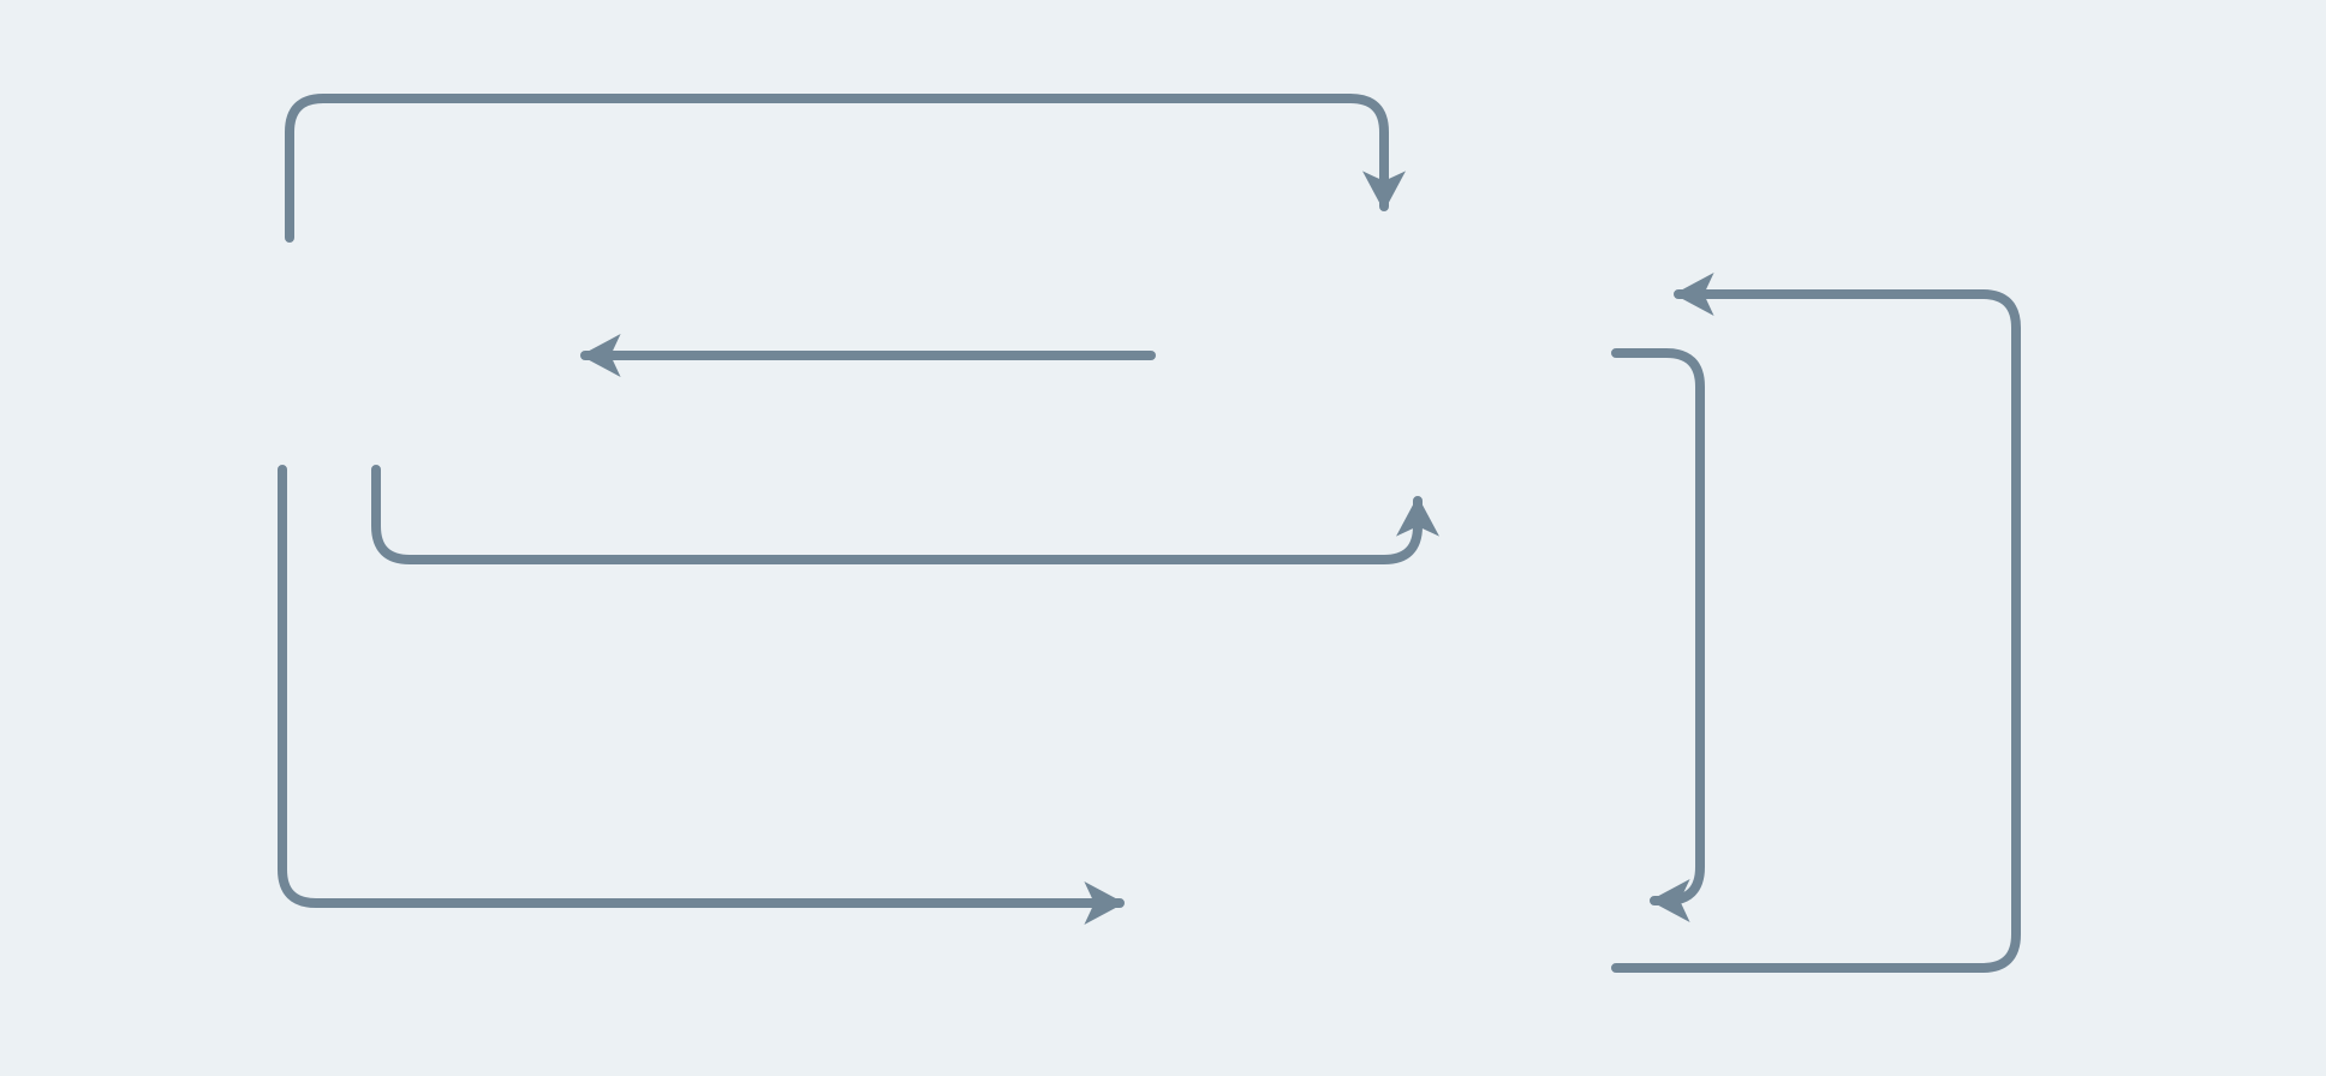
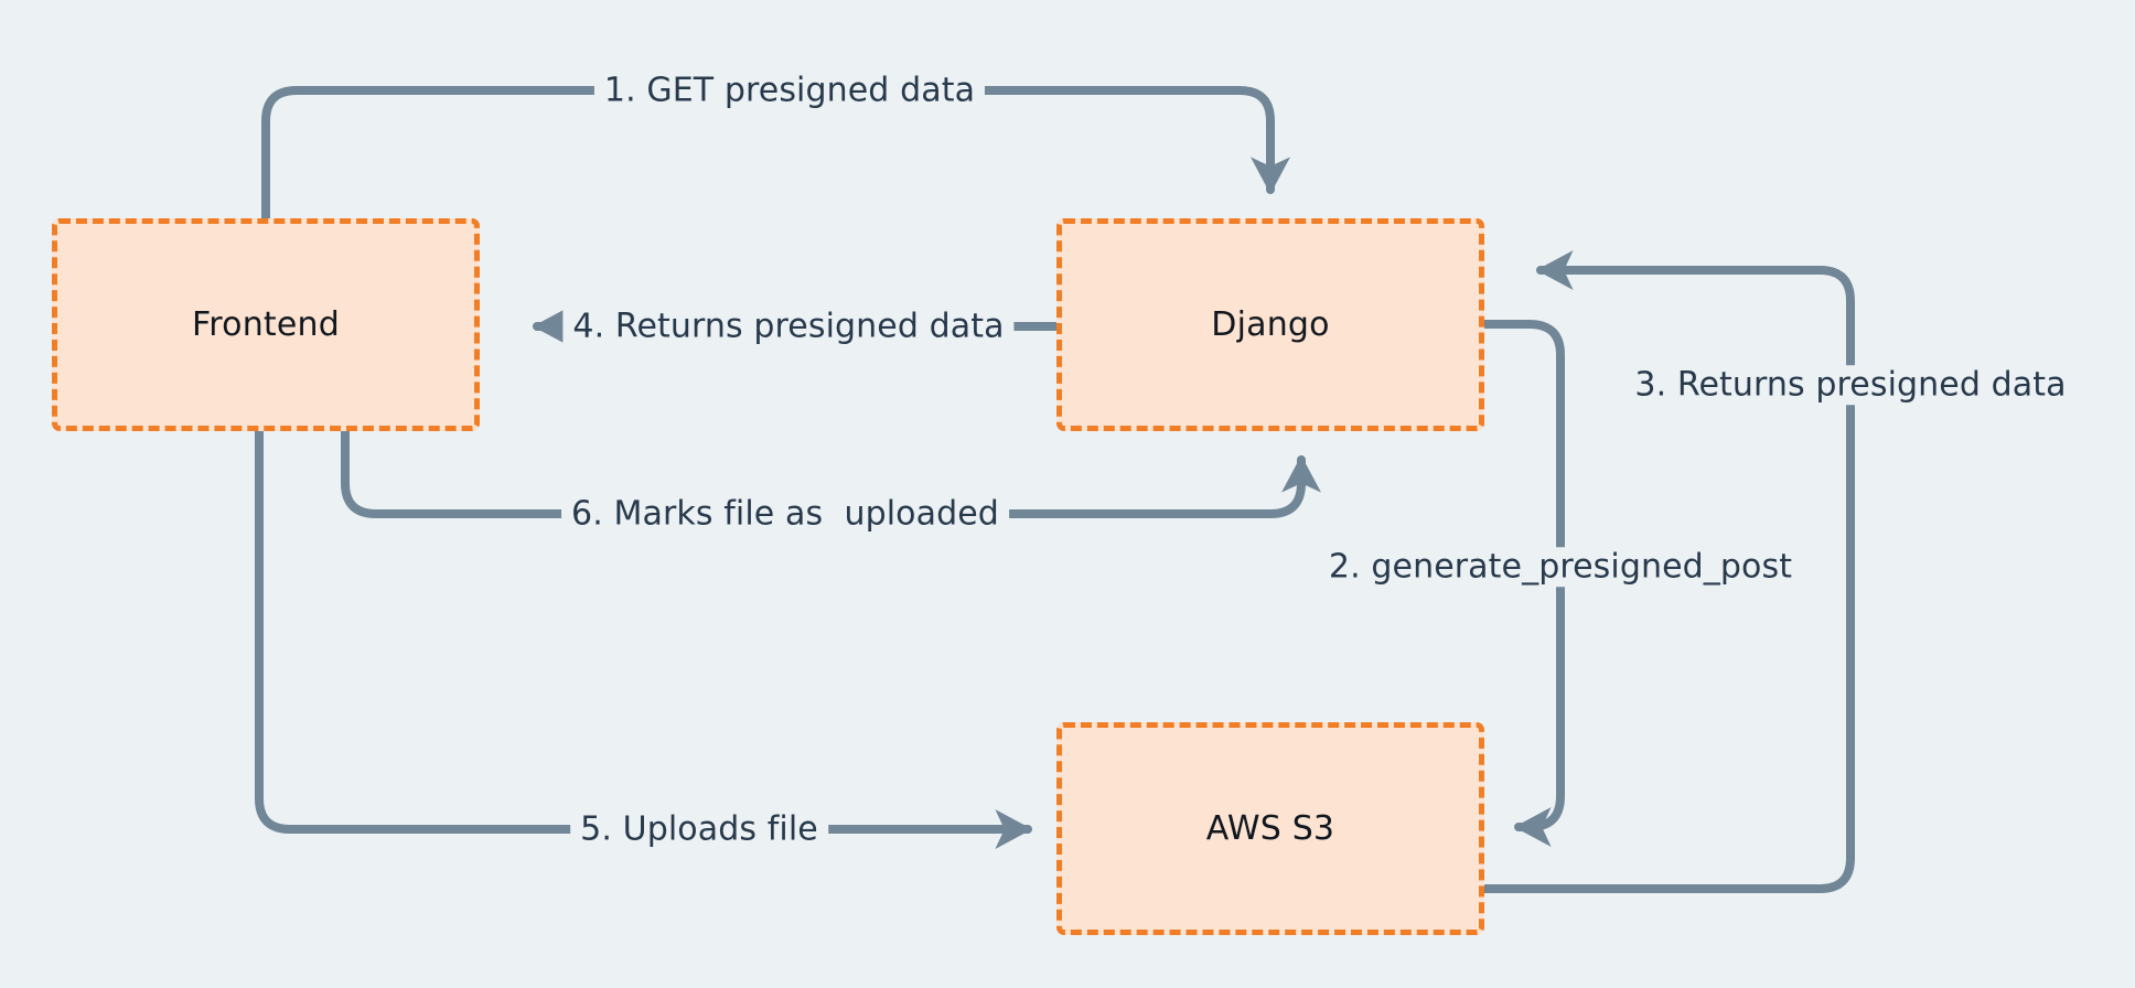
+ Frontend
+ Django
+ AWS S3
+ 1. GET presigned data
+ 2. generate_presigned_post
+ 3. Returns presigned data
+ 4. Returns presigned data
+ 5. Uploads file
+ 6. Marks file as uploaded
